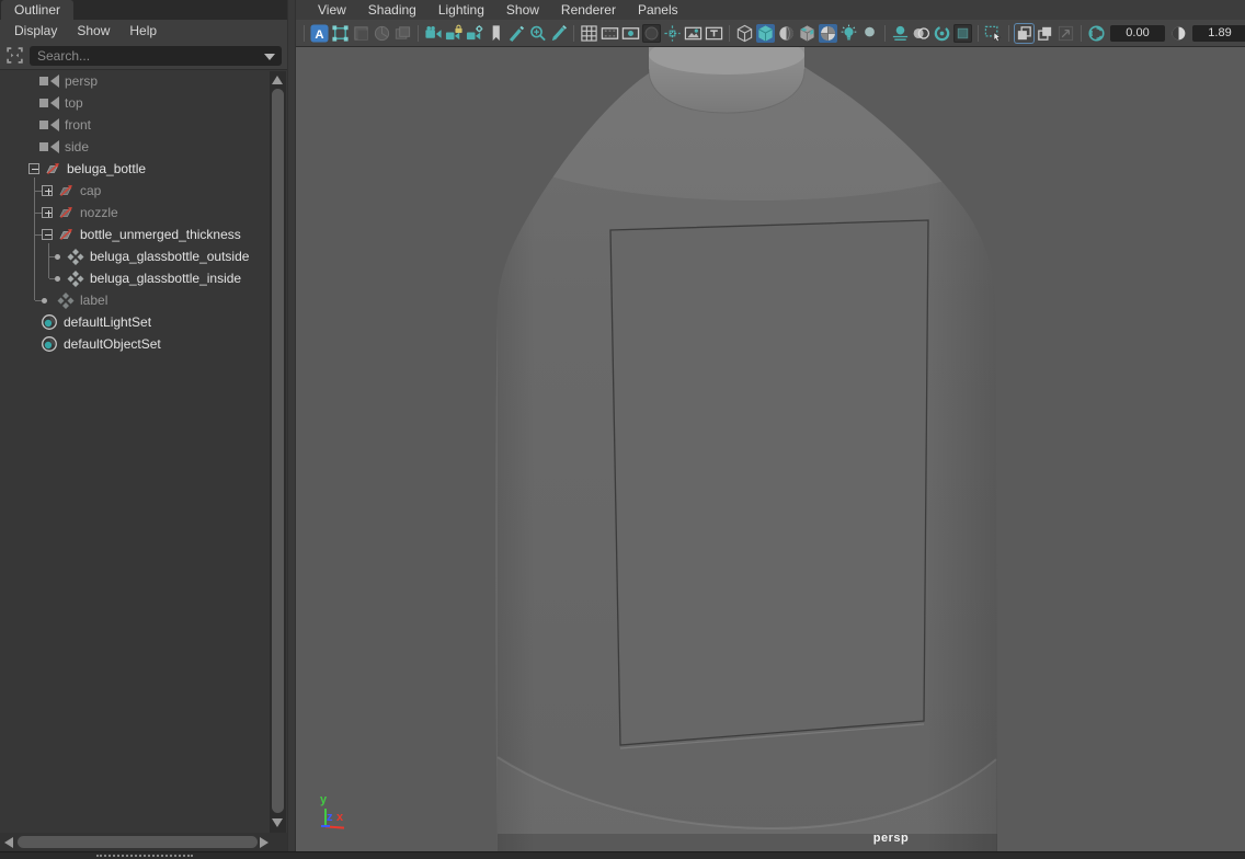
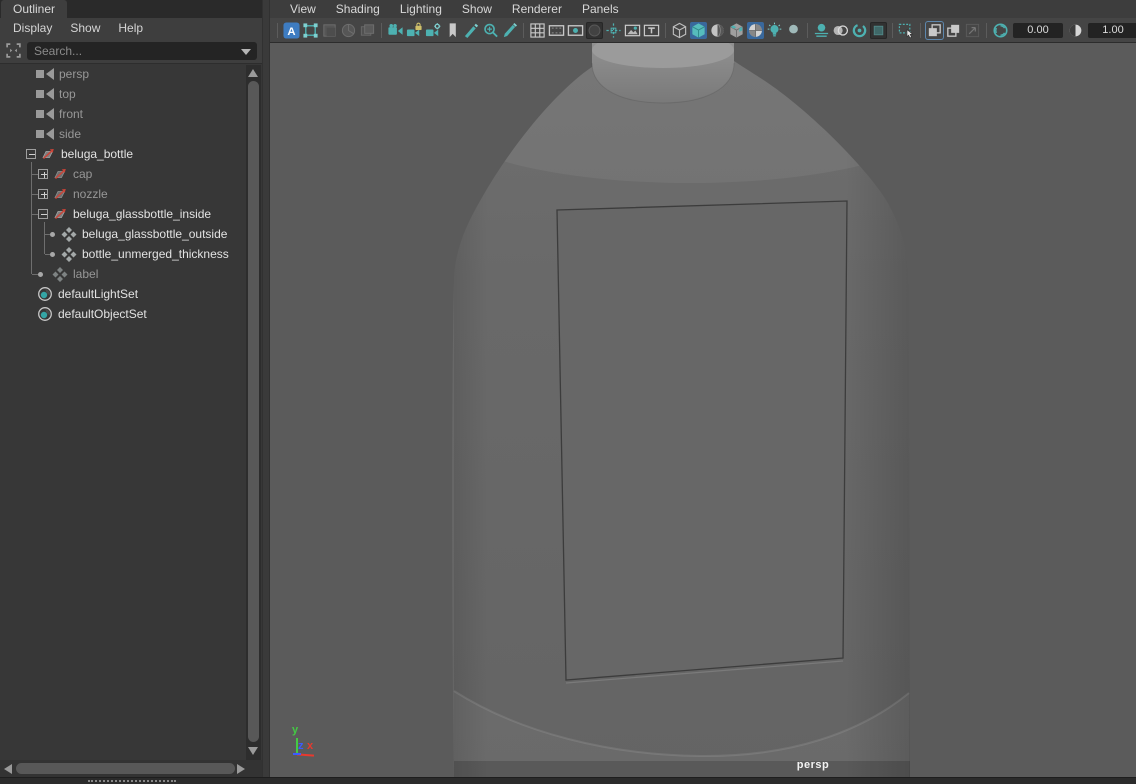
  Outliner
  Display
  Show
  Help
  Search...
  persp
  top
  front
  side
  beluga_bottle
  cap
  nozzle
- bottle_unmerged_thickness
+ beluga_glassbottle_inside
  beluga_glassbottle_outside
- beluga_glassbottle_inside
+ bottle_unmerged_thickness
  label
  defaultLightSet
  defaultObjectSet
  View
  Shading
  Lighting
  Show
  Renderer
  Panels
  A
  0.00
- 1.89
+ 1.00
  y
  z
  x
  persp
